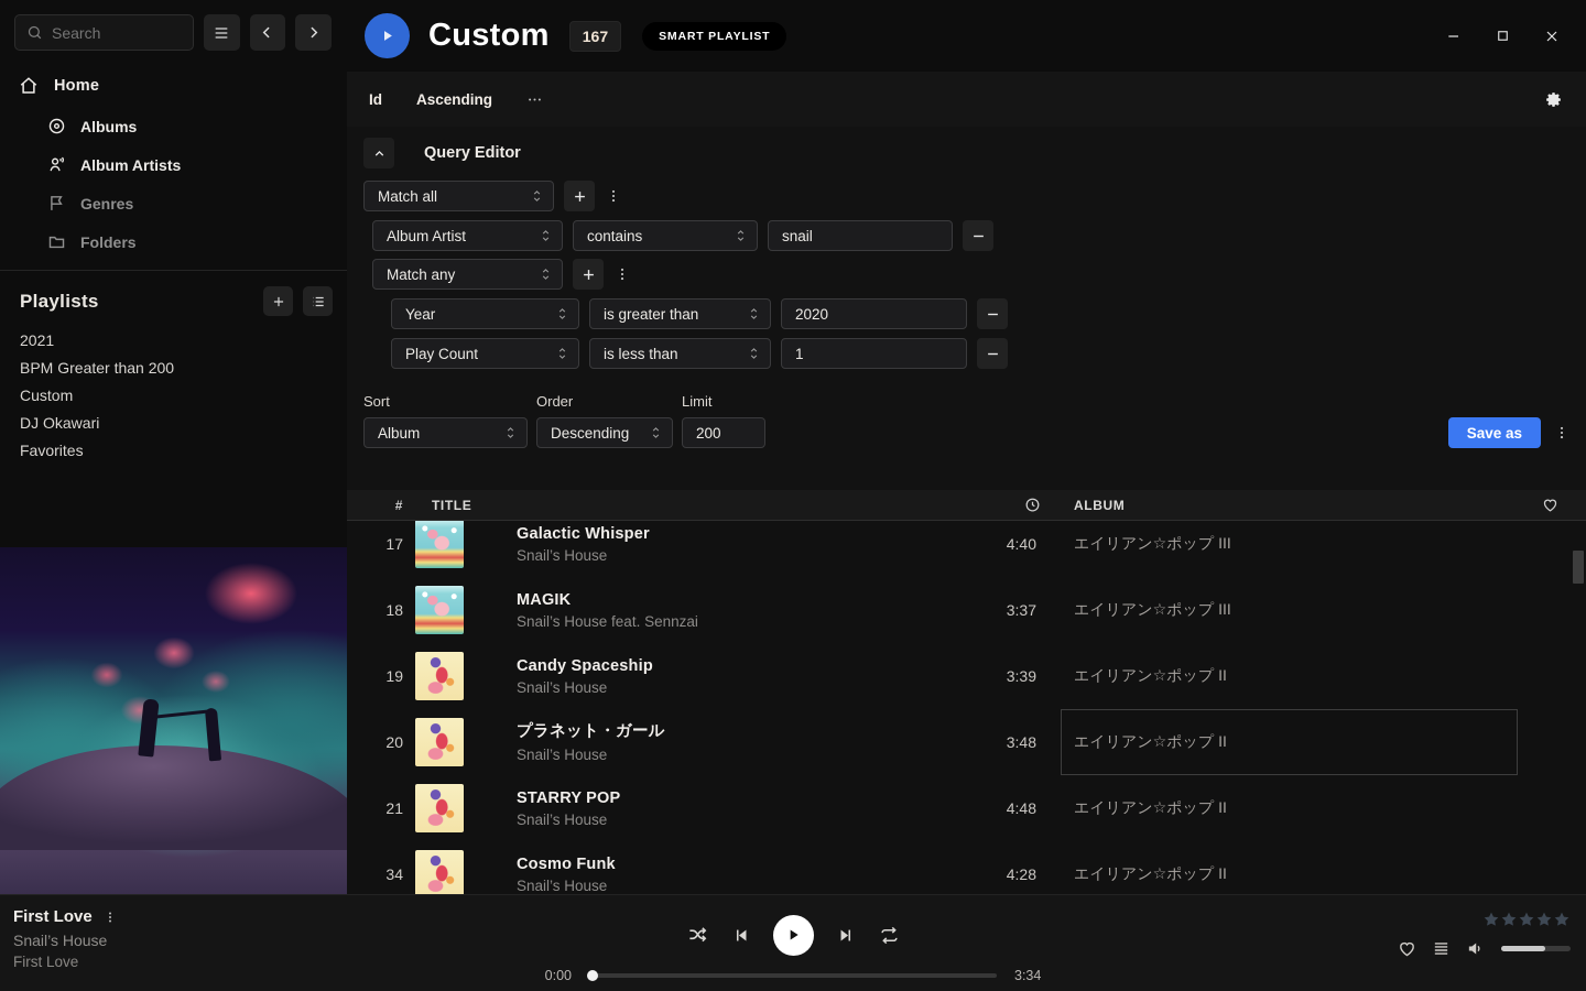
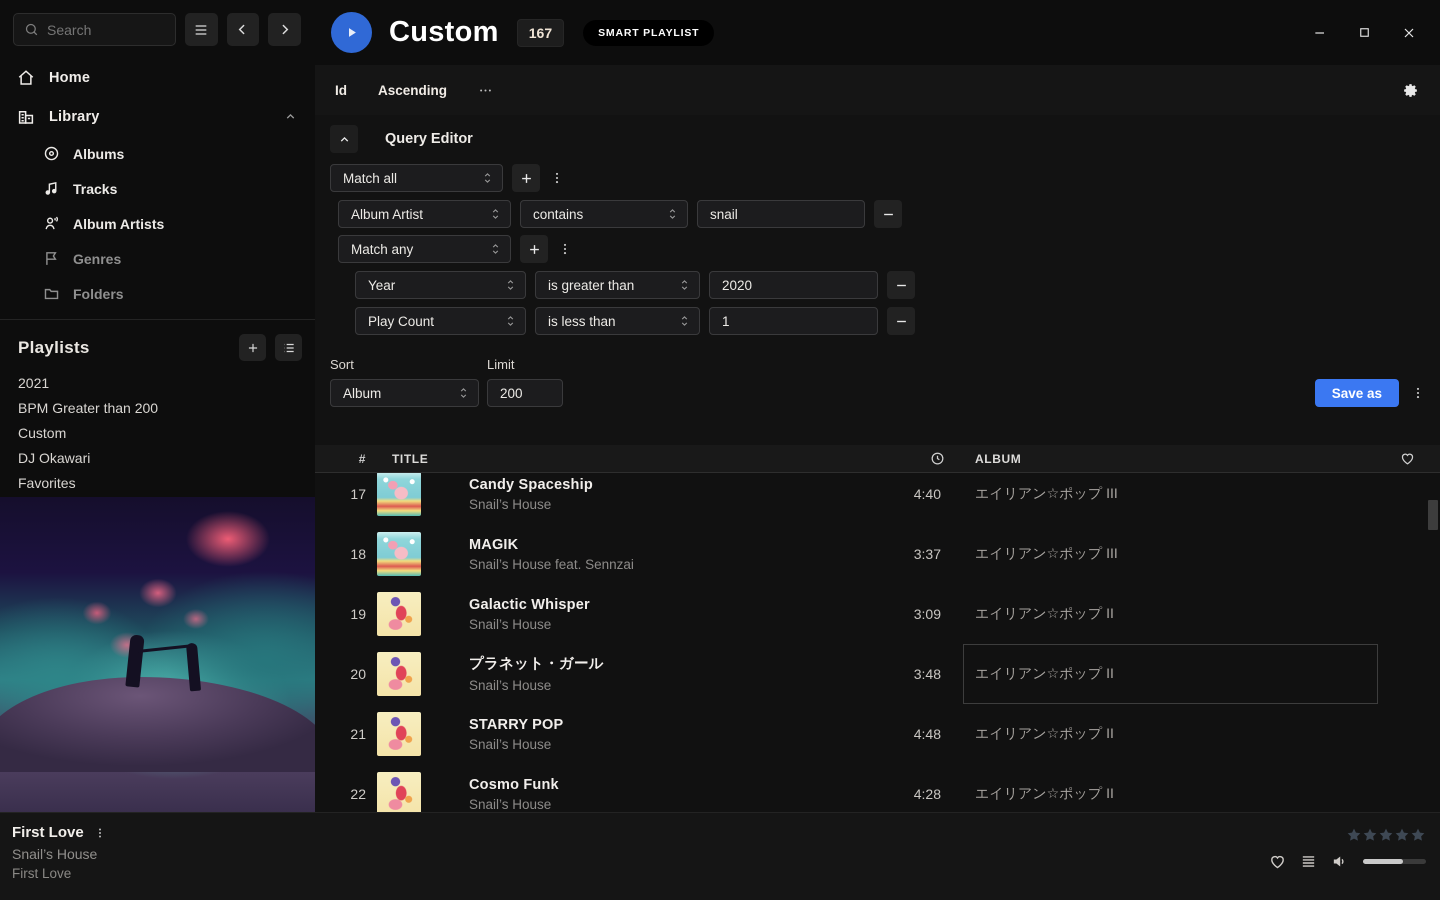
  Search
  Home
+ Library
  Albums
+ Tracks
  Album Artists
  Genres
  Folders
  Playlists
  2021
  BPM Greater than 200
  Custom
  DJ Okawari
  Favorites
  Custom
  167
  SMART PLAYLIST
  Id
  Ascending
  Query Editor
  Match all
  Album Artist
  contains
  snail
  Match any
  Year
  is greater than
  2020
  Play Count
  is less than
  1
  Sort
  Album
- Order
- Descending
  Limit
  200
  Save as
  #
  TITLE
  ALBUM
  17
- Galactic Whisper
+ Candy Spaceship
  Snail’s House
  4:40
  エイリアン☆ポップ III
  18
  MAGIK
  Snail’s House feat. Sennzai
  3:37
  エイリアン☆ポップ III
  19
- Candy Spaceship
+ Galactic Whisper
  Snail’s House
- 3:39
+ 3:09
  エイリアン☆ポップ II
  20
  プラネット・ガール
  Snail’s House
  3:48
  エイリアン☆ポップ II
  21
  STARRY POP
  Snail’s House
  4:48
  エイリアン☆ポップ II
- 34
+ 22
  Cosmo Funk
  Snail’s House
  4:28
  エイリアン☆ポップ II
  First Love
  Snail’s House
  First Love
- 0:00
- 3:34
